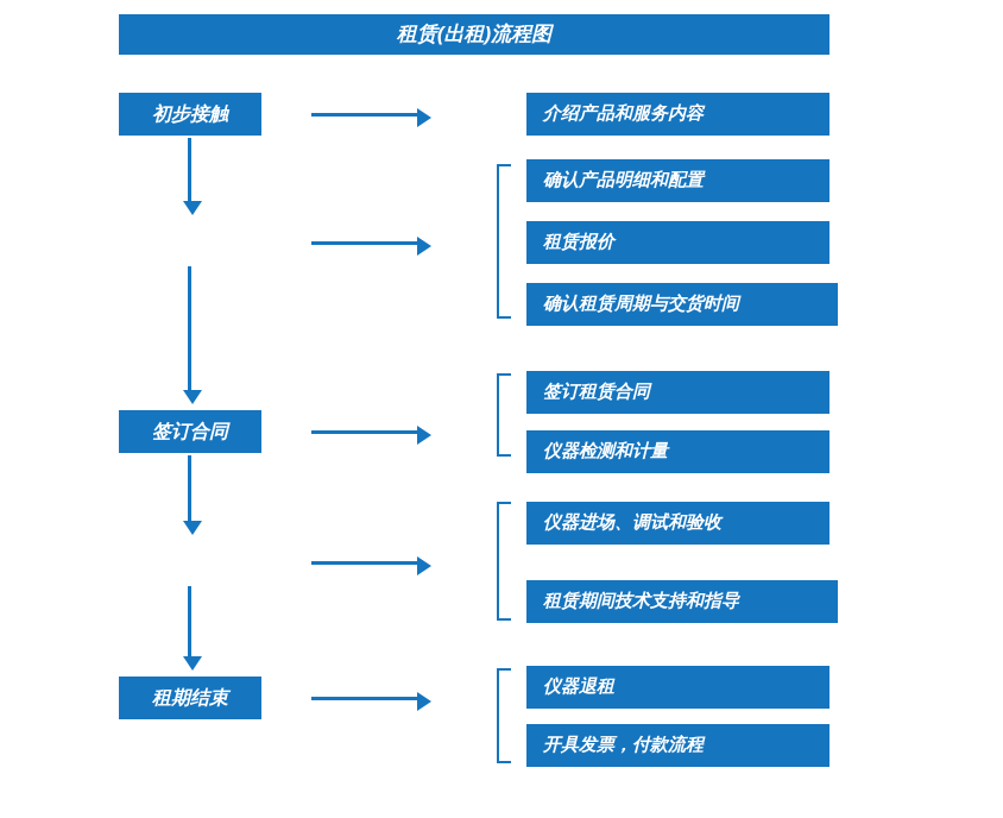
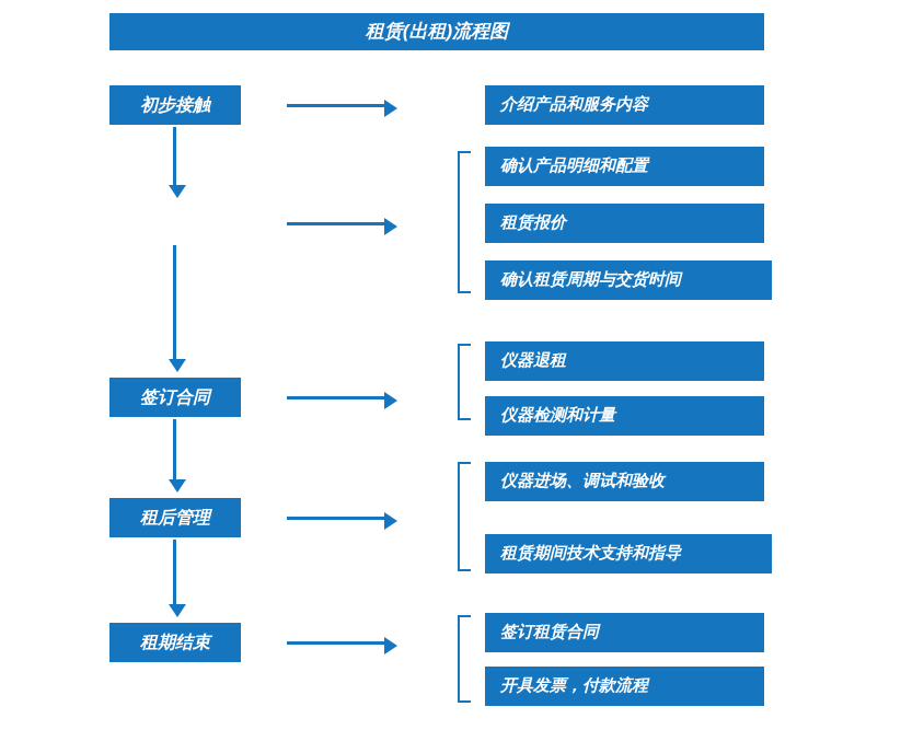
  租赁(出租)流程图
  初步接触
  签订合同
+ 租后管理
  租期结束
  介绍产品和服务内容
  确认产品明细和配置
  租赁报价
  确认租赁周期与交货时间
- 签订租赁合同
+ 仪器退租
  仪器检测和计量
  仪器进场、调试和验收
  租赁期间技术支持和指导
- 仪器退租
+ 签订租赁合同
  开具发票，付款流程
